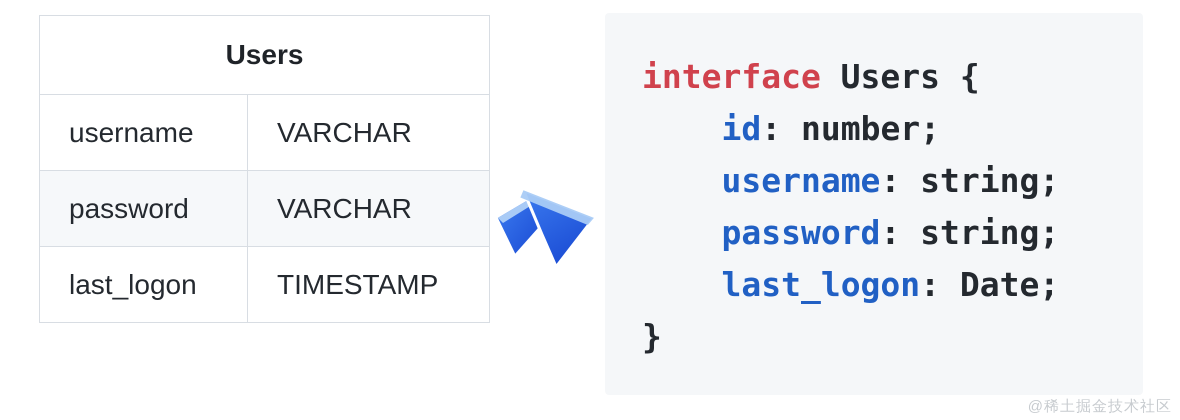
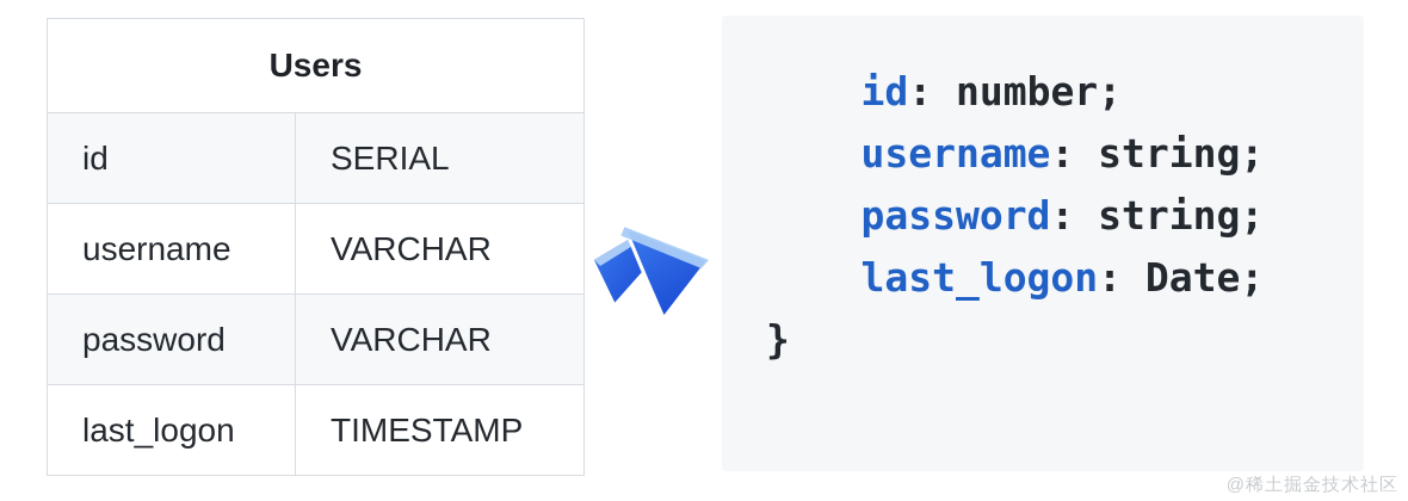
  Users
+ id	SERIAL
  username	VARCHAR
  password	VARCHAR
  last_logon	TIMESTAMP
- interface Users {
  id: number;
  username: string;
  password: string;
  last_logon: Date;
  }
  @稀土掘金技术社区
